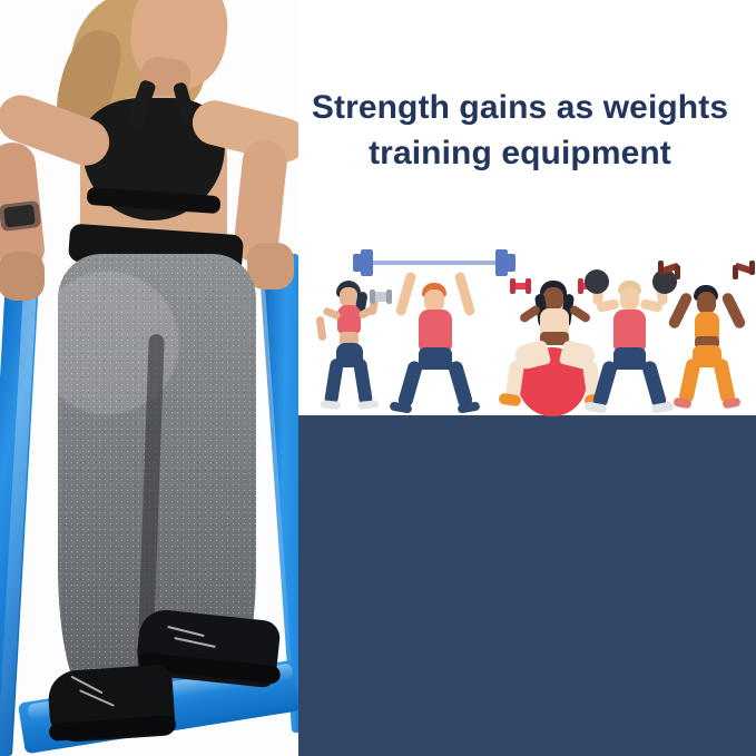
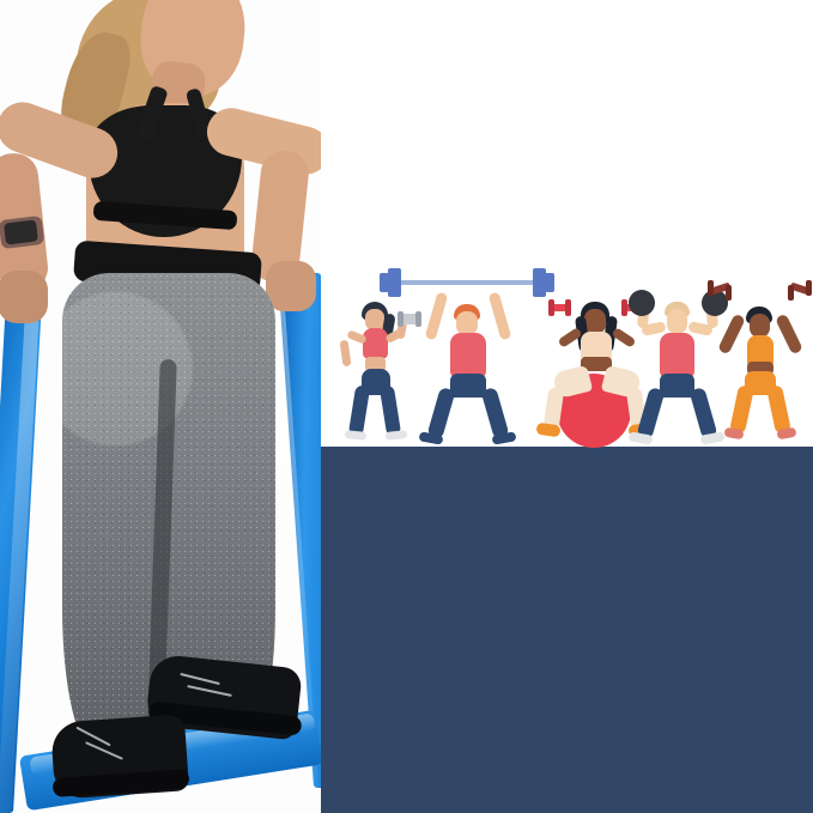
- Strength gains as weights training equipment
